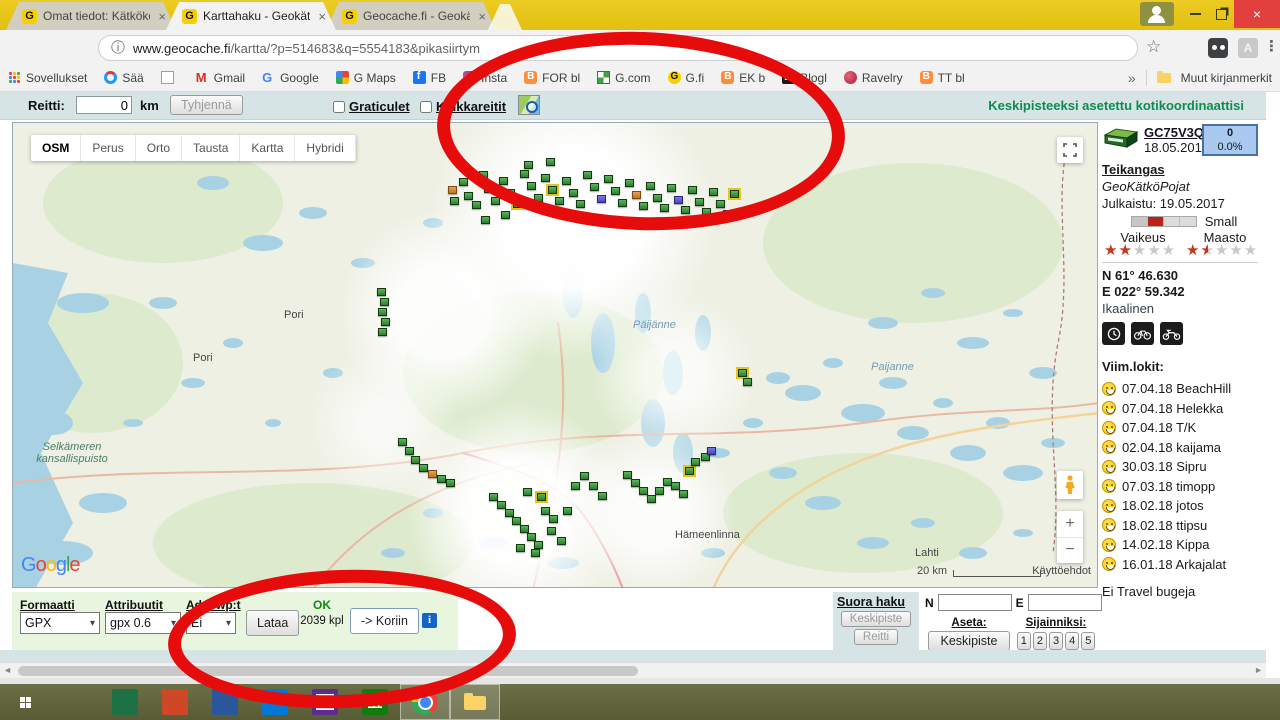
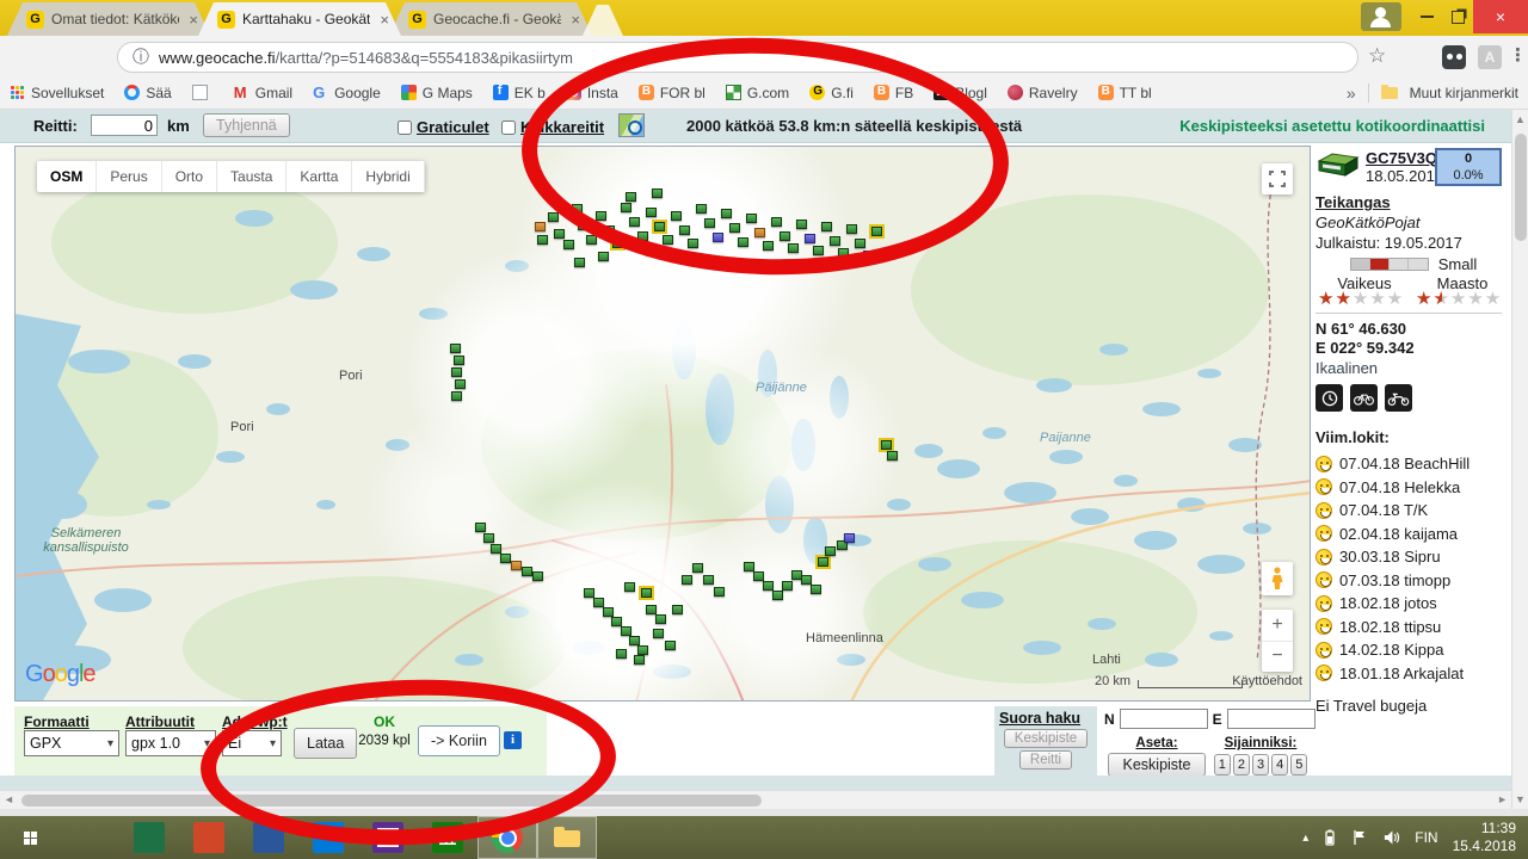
  G
  Omat tiedot: Kätkök
  ×
  G
  Karttahaku - Geokät
  ×
  G
  Geocache.fi - Geokä
  ×
  ×
  ⓘ
  www.geocache.fi/kartta/?p=514683&q=5554183&pikasiirtym
  ☆
  A
  ⋮
  Sovellukset
  Sää
  Gmail
  Google
  G Maps
- FB
+ EK b
  Insta
  FOR bl
  G.com
  G.fi
- EK b
+ FB
  Blogl
  Ravelry
  TT bl
  »
  Muut kirjanmerkit
  Reitti:
  0
  km
  Tyhjennä
  Graticulet
  Kelkkareitit
+ 2000 kätköä 53.8 km:n säteellä keskipisteestä
  Keskipisteeksi asetettu kotikoordinaattisi
  Pori
  Pori
  Selkämeren kansallispuisto
  Päijänne
  Paijanne
  Hämeenlinna
  Lahti
  OSM
  Perus
  Orto
  Tausta
  Kartta
  Hybridi
  +
  −
  Google
  20 km
  Käyttöehdot
  GC75V3Q
  18.05.201
  0
  0.0%
  Teikangas
  GeoKätköPojat
  Julkaistu: 19.05.2017
  Small
  Vaikeus
  Maasto
  ★★★★★
  ★★★★★
  N 61° 46.630
  E 022° 59.342
  Ikaalinen
  Viim.lokit:
  07.04.18 BeachHill
  07.04.18 Helekka
  07.04.18 T/K
  02.04.18 kaijama
  30.03.18 Sipru
  07.03.18 timopp
  18.02.18 jotos
  18.02.18 ttipsu
  14.02.18 Kippa
- 16.01.18 Arkajalat
+ 18.01.18 Arkajalat
  Ei Travel bugeja
  Formaatti
  GPX
  ▾
  Attribuutit
- gpx 0.6
+ gpx 1.0
  ▾
  Add. wp:t
  Ei
  ▾
  Lataa
  OK
  2039 kpl
  -> Koriin
  i
  Suora haku
  Keskipiste
  Reitti
  N
  E
  Aseta:
  Keskipiste
  Sijainniksi:
  1
  2
  3
  4
  5
  ◄
  ►
+ ▲
+ ▼
+ ▴
+ FIN
+ 11:39
+ 15.4.2018
